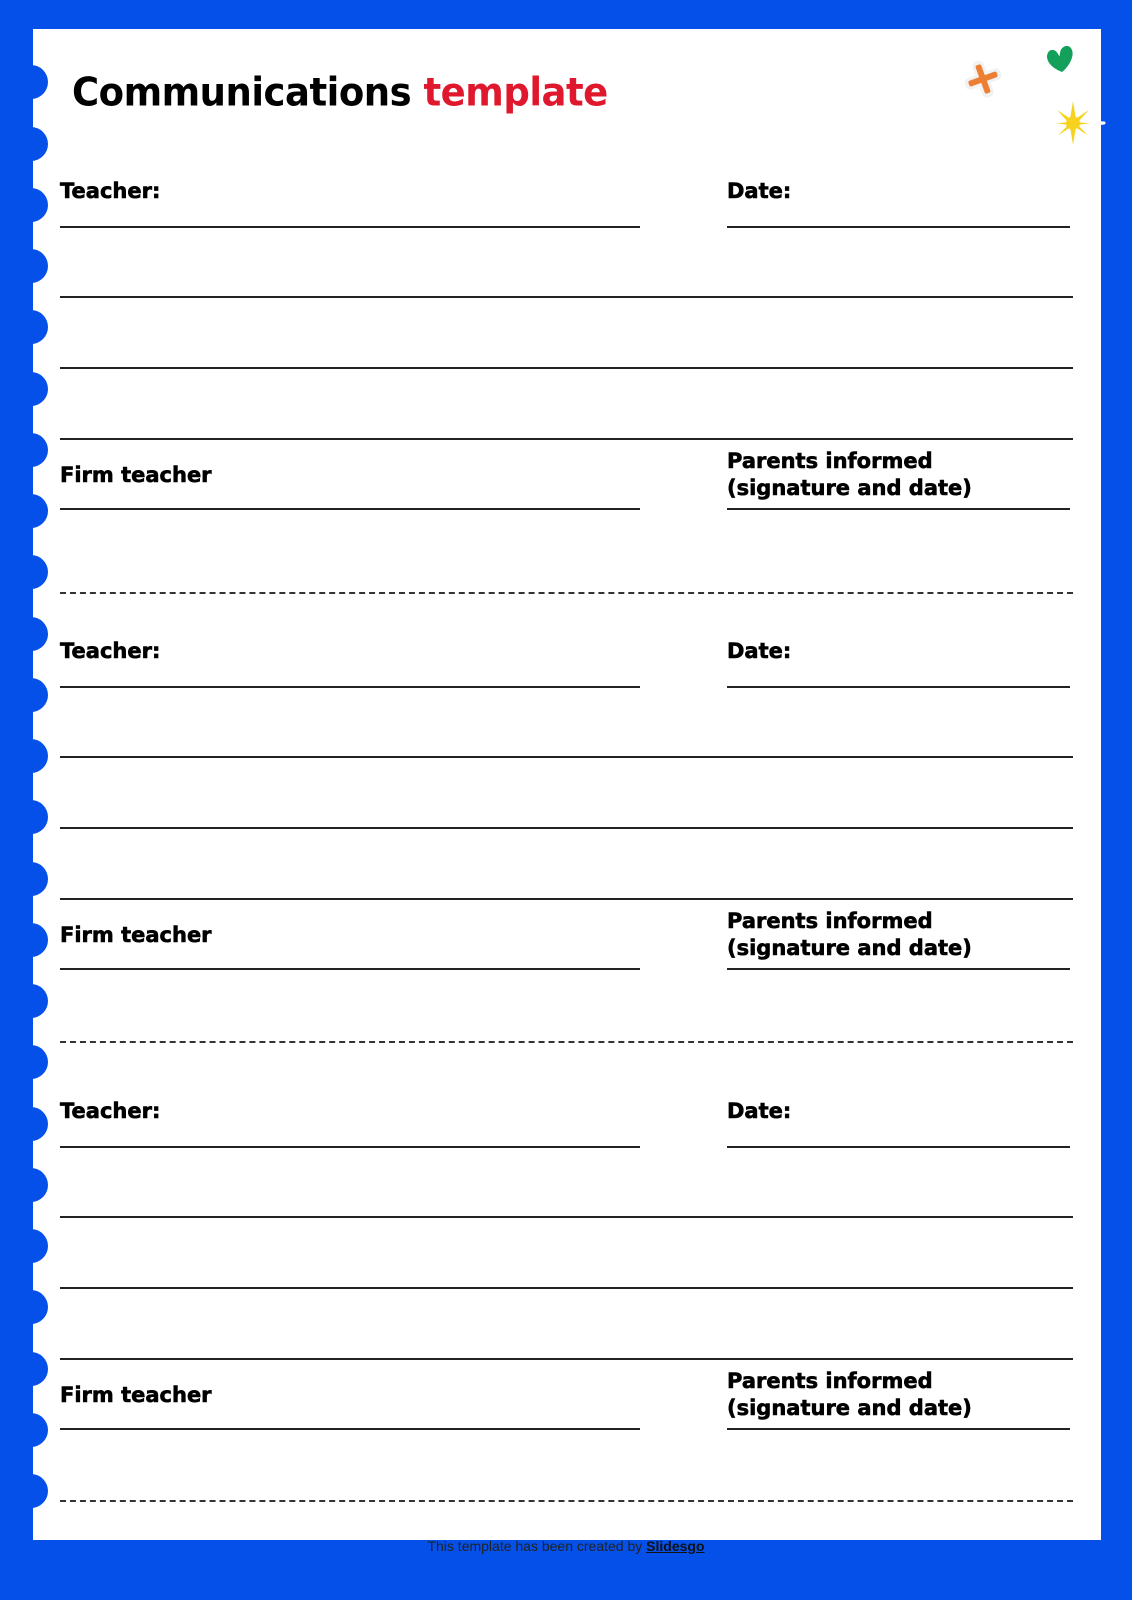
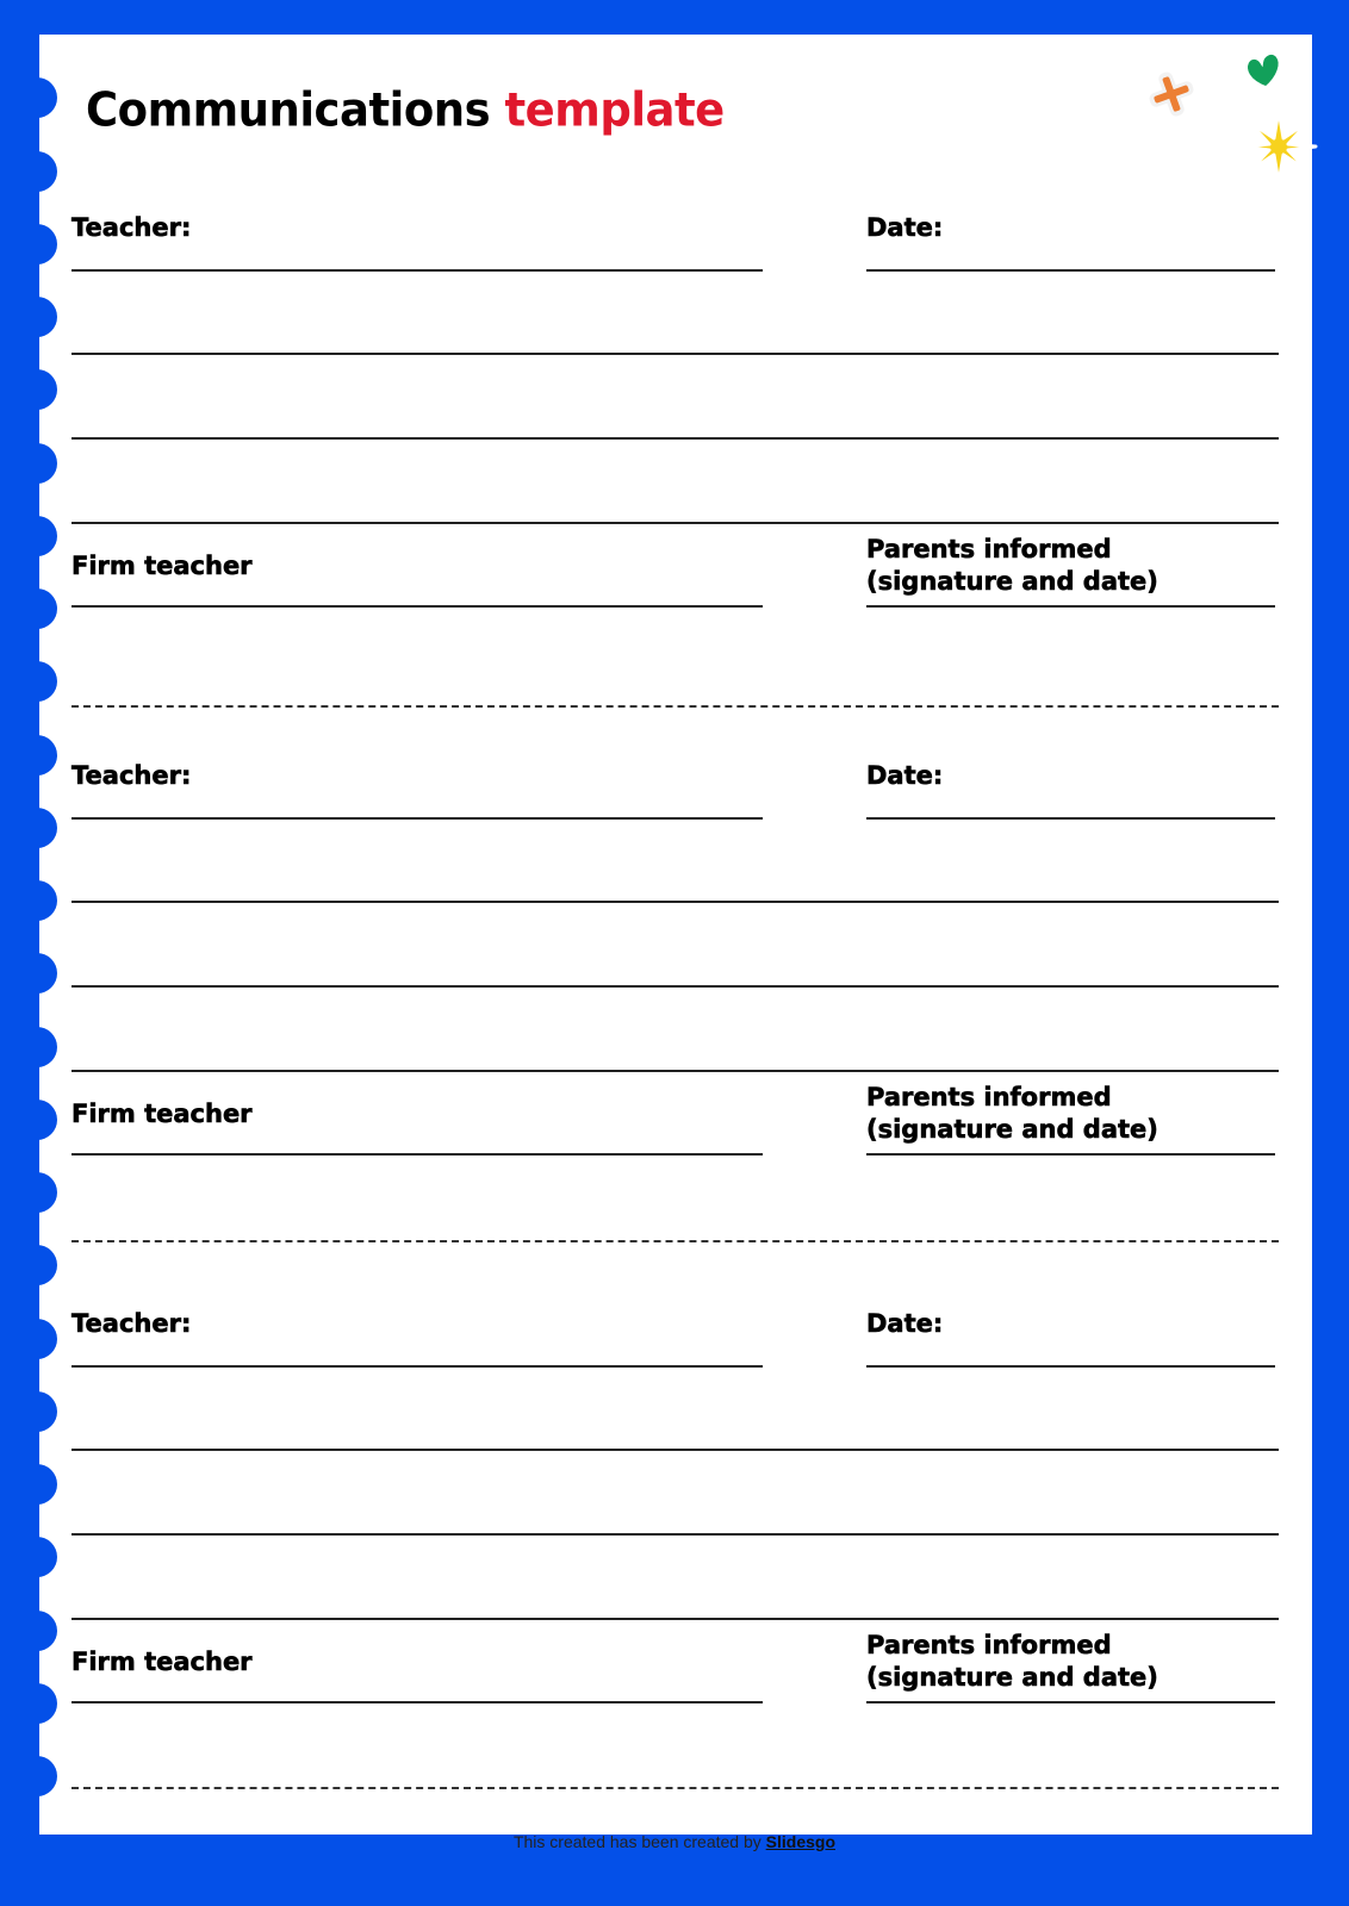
  Communications template
  Teacher:
  Date:
  Firm teacher
  Parents informed
  (signature and date)
  Teacher:
  Date:
  Firm teacher
  Parents informed
  (signature and date)
  Teacher:
  Date:
  Firm teacher
  Parents informed
  (signature and date)
- This template has been created by Slidesgo
+ This created has been created by Slidesgo
